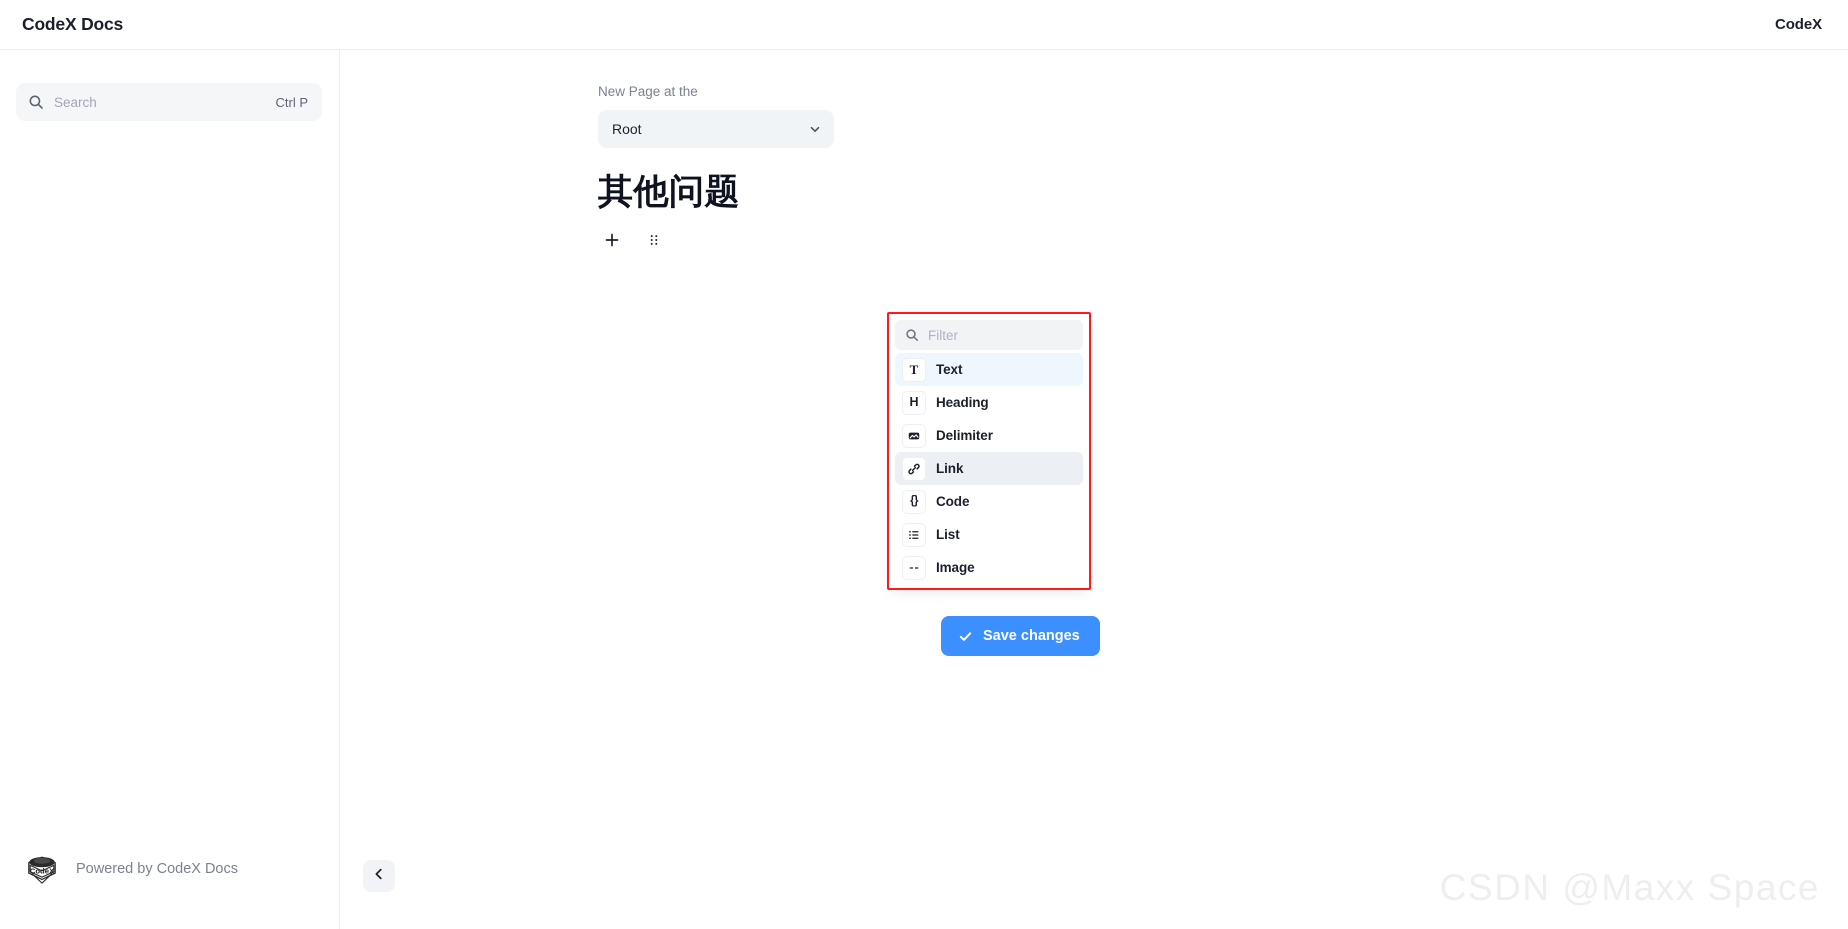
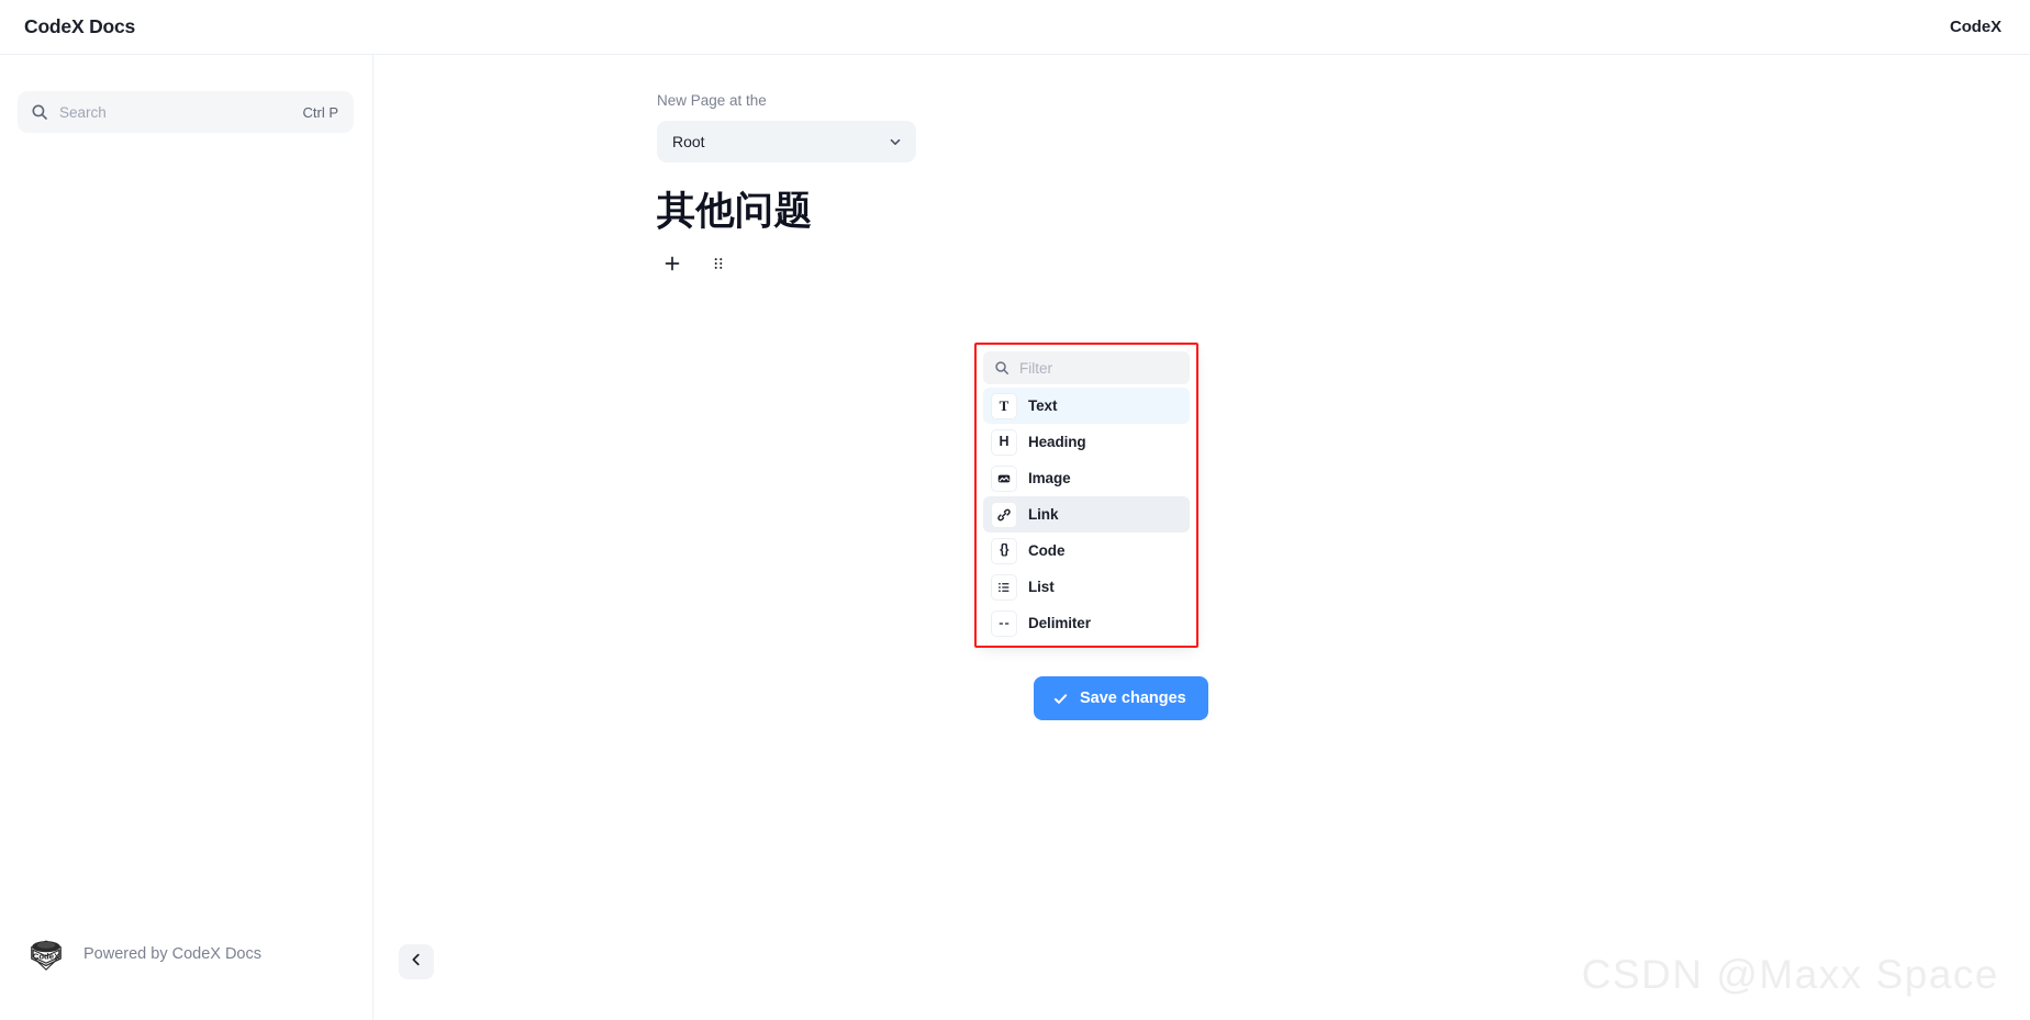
  CodeX Docs
  CodeX
  Search
  Ctrl P
  CodeX
  Powered by CodeX Docs
  New Page at the
  Root
  其他问题
  Filter
  T
  Text
  H
  Heading
- Delimiter
+ Image
  Link
  {}
  Code
  List
- Image
+ Delimiter
  Save changes
